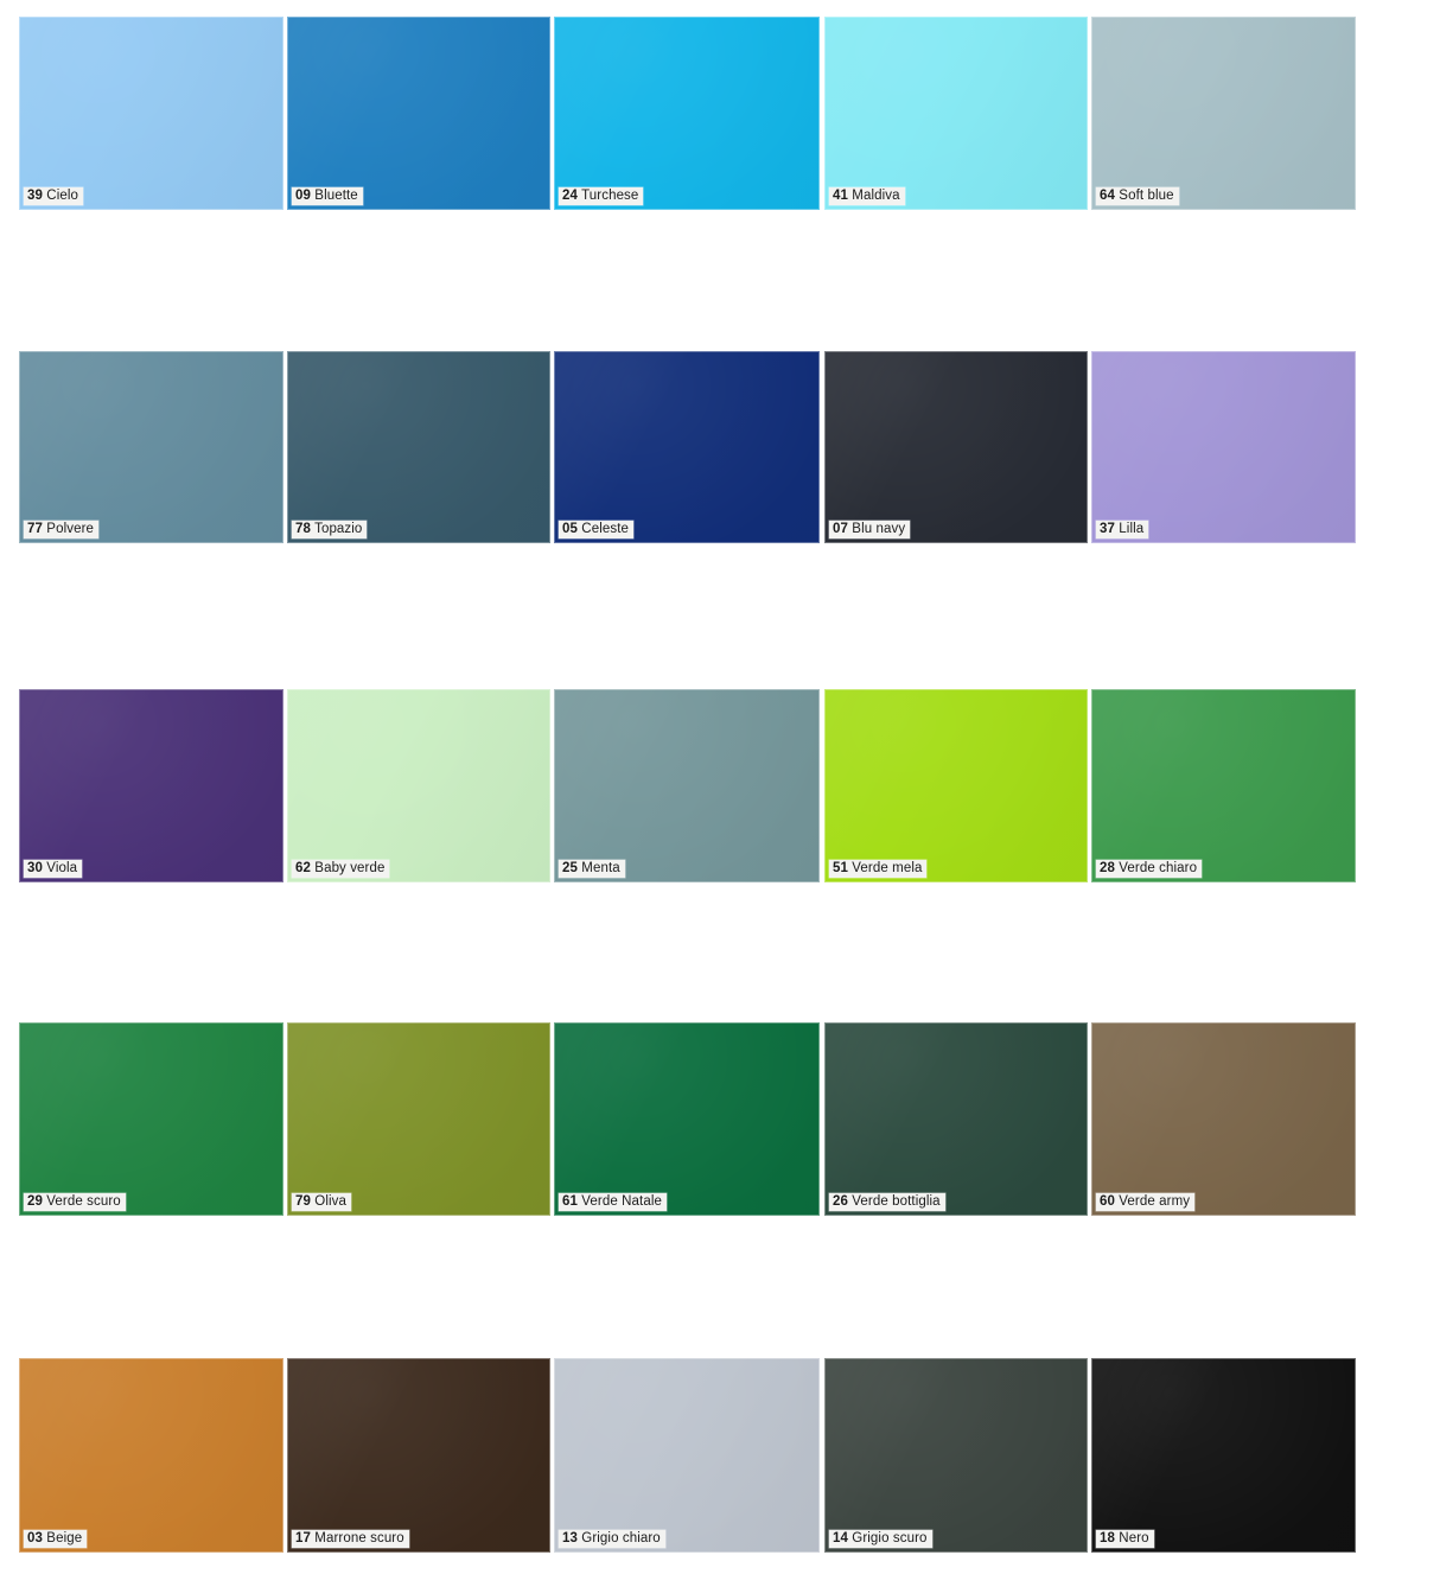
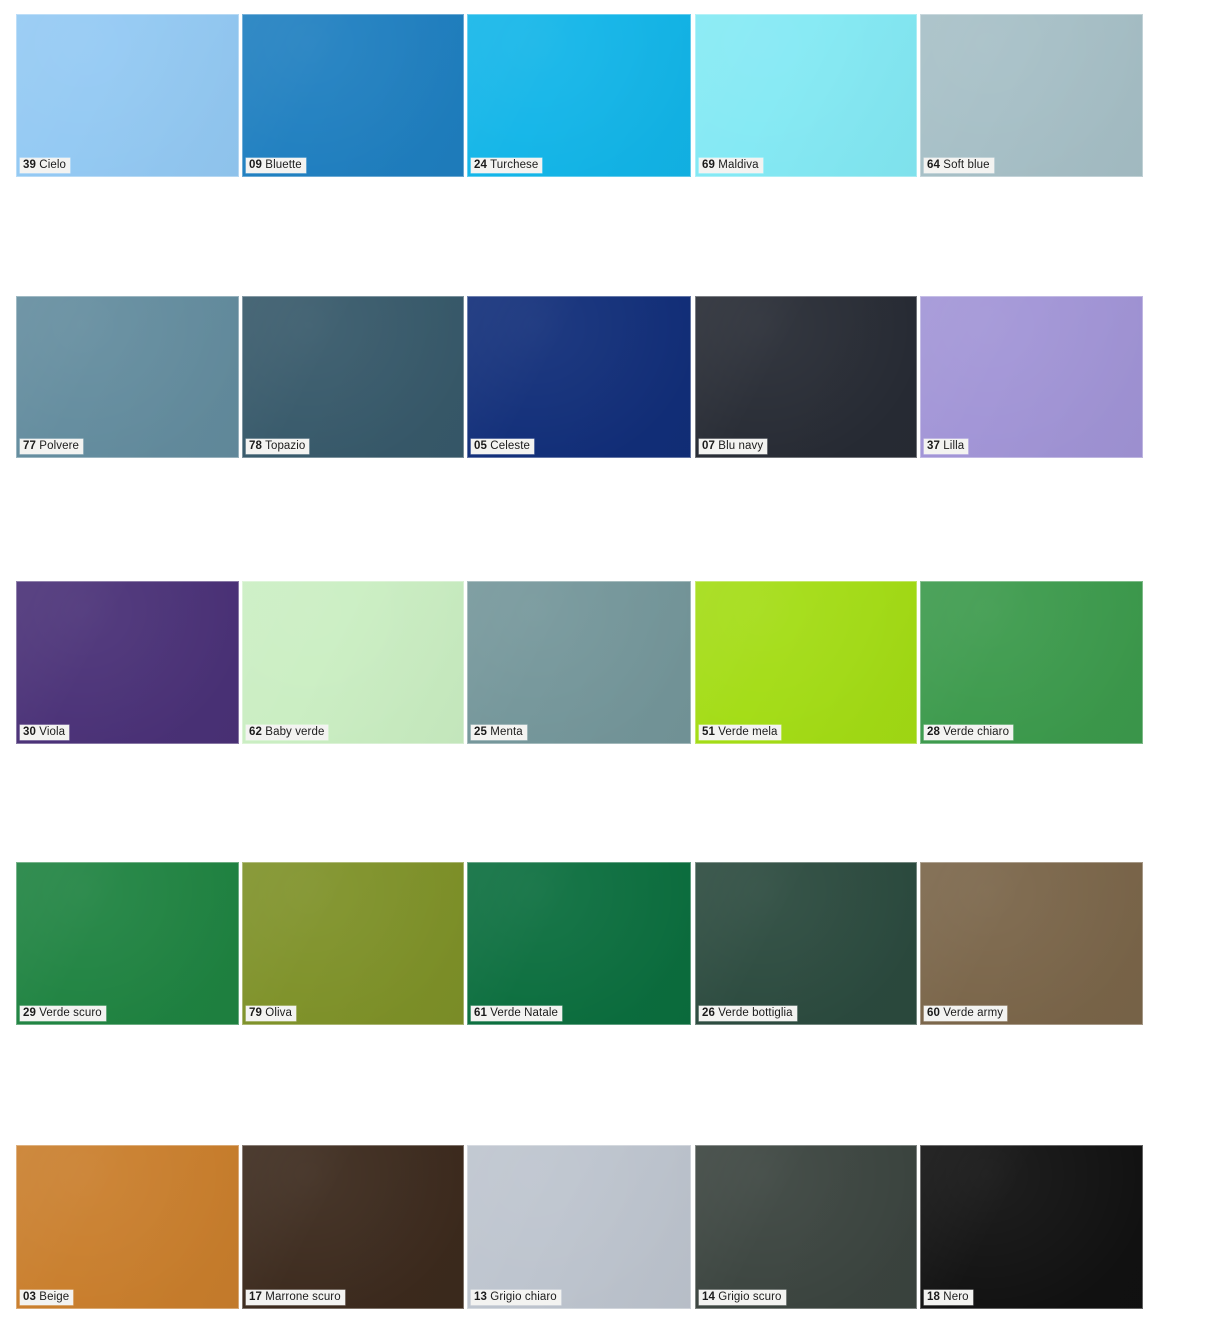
  39 Cielo
  09 Bluette
  24 Turchese
- 41 Maldiva
+ 69 Maldiva
  64 Soft blue
  77 Polvere
  78 Topazio
  05 Celeste
  07 Blu navy
  37 Lilla
  30 Viola
  62 Baby verde
  25 Menta
  51 Verde mela
  28 Verde chiaro
  29 Verde scuro
  79 Oliva
  61 Verde Natale
  26 Verde bottiglia
  60 Verde army
  03 Beige
  17 Marrone scuro
  13 Grigio chiaro
  14 Grigio scuro
  18 Nero
